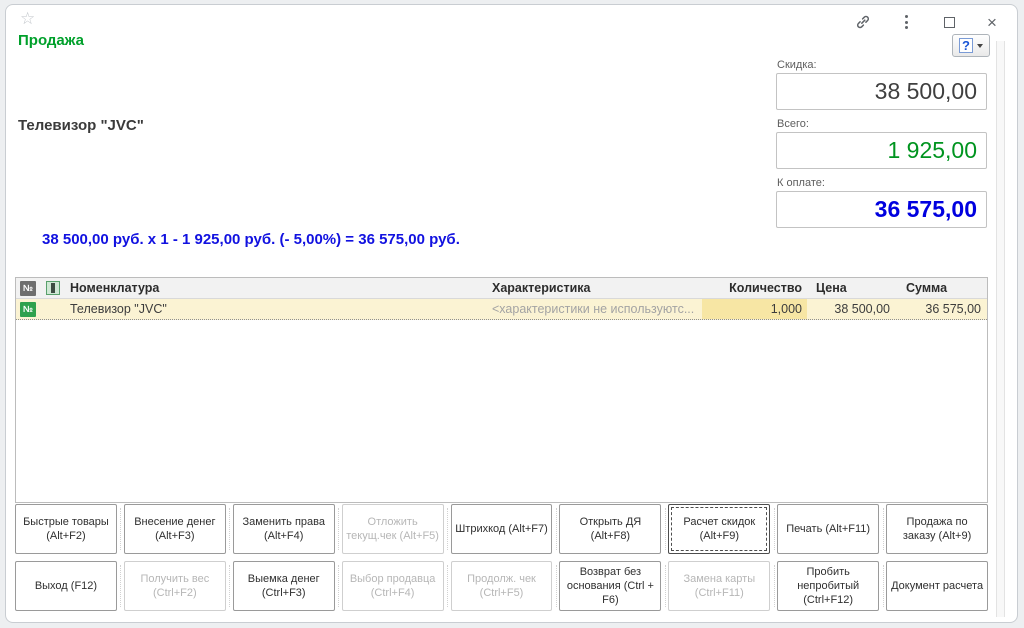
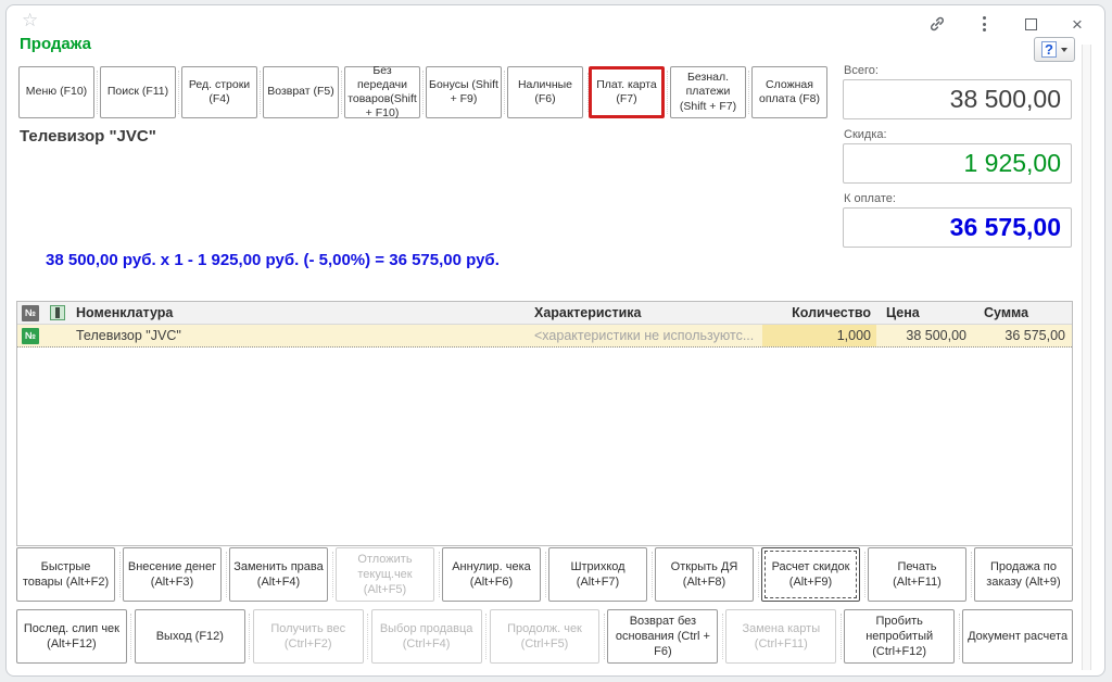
  ☆
  ×
  Продажа
  ?
+ Меню (F10)
+ Поиск (F11)
+ Ред. строки (F4)
+ Возврат (F5)
+ Без передачи товаров(Shift + F10)
+ Бонусы (Shift + F9)
+ Наличные (F6)
+ Плат. карта (F7)
+ Безнал. платежи (Shift + F7)
+ Сложная оплата (F8)
- Скидка:
+ Всего:
  38 500,00
- Всего:
+ Скидка:
  1 925,00
  К оплате:
  36 575,00
  Телевизор "JVC"
  38 500,00 руб. x 1 - 1 925,00 руб. (- 5,00%) = 36 575,00 руб.
  №
  Номенклатура
  Характеристика
  Количество
  Цена
  Сумма
  №
  Телевизор "JVC"
  <характеристики не используютс...
  1,000
  38 500,00
  36 575,00
  Быстрые товары (Alt+F2)
  Внесение денег (Alt+F3)
  Заменить права (Alt+F4)
  Отложить текущ.чек (Alt+F5)
+ Аннулир. чека (Alt+F6)
  Штрихкод (Alt+F7)
  Открыть ДЯ (Alt+F8)
  Расчет скидок (Alt+F9)
  Печать (Alt+F11)
  Продажа по заказу (Alt+9)
+ Послед. слип чек (Alt+F12)
  Выход (F12)
  Получить вес (Ctrl+F2)
- Выемка денег (Ctrl+F3)
  Выбор продавца (Ctrl+F4)
  Продолж. чек (Ctrl+F5)
  Возврат без основания (Ctrl + F6)
  Замена карты (Ctrl+F11)
  Пробить непробитый (Ctrl+F12)
  Документ расчета
